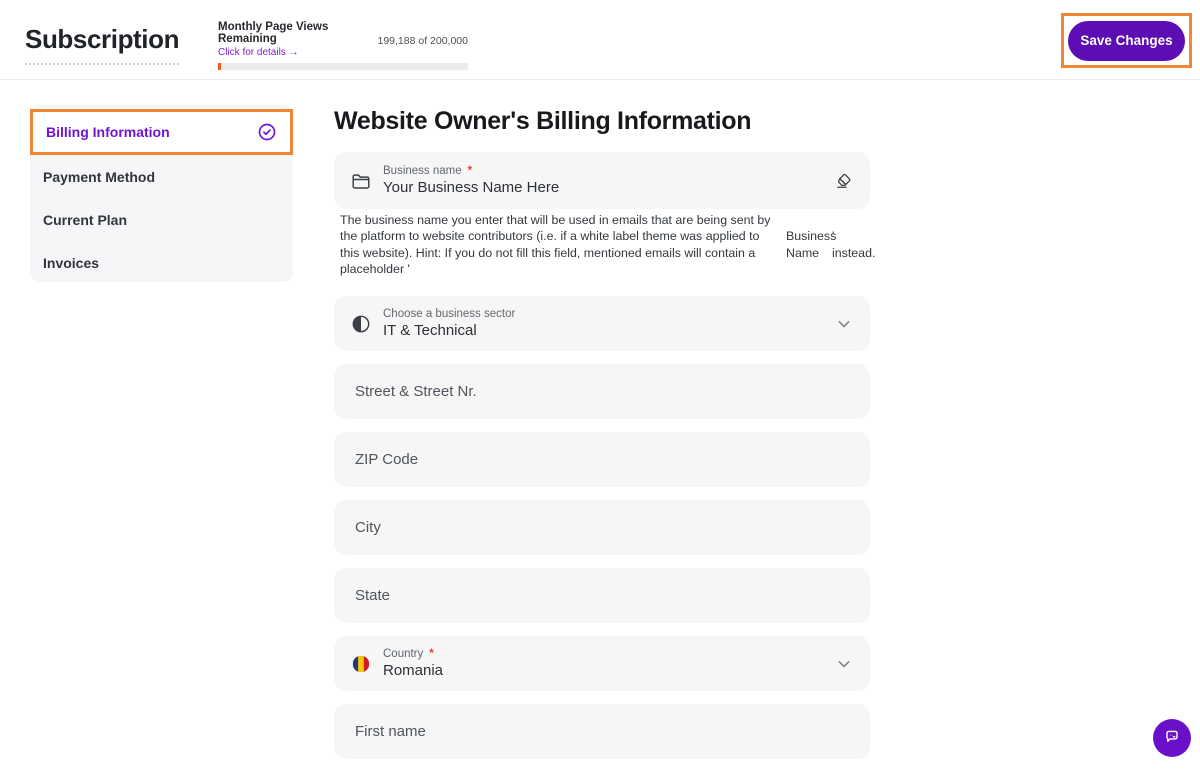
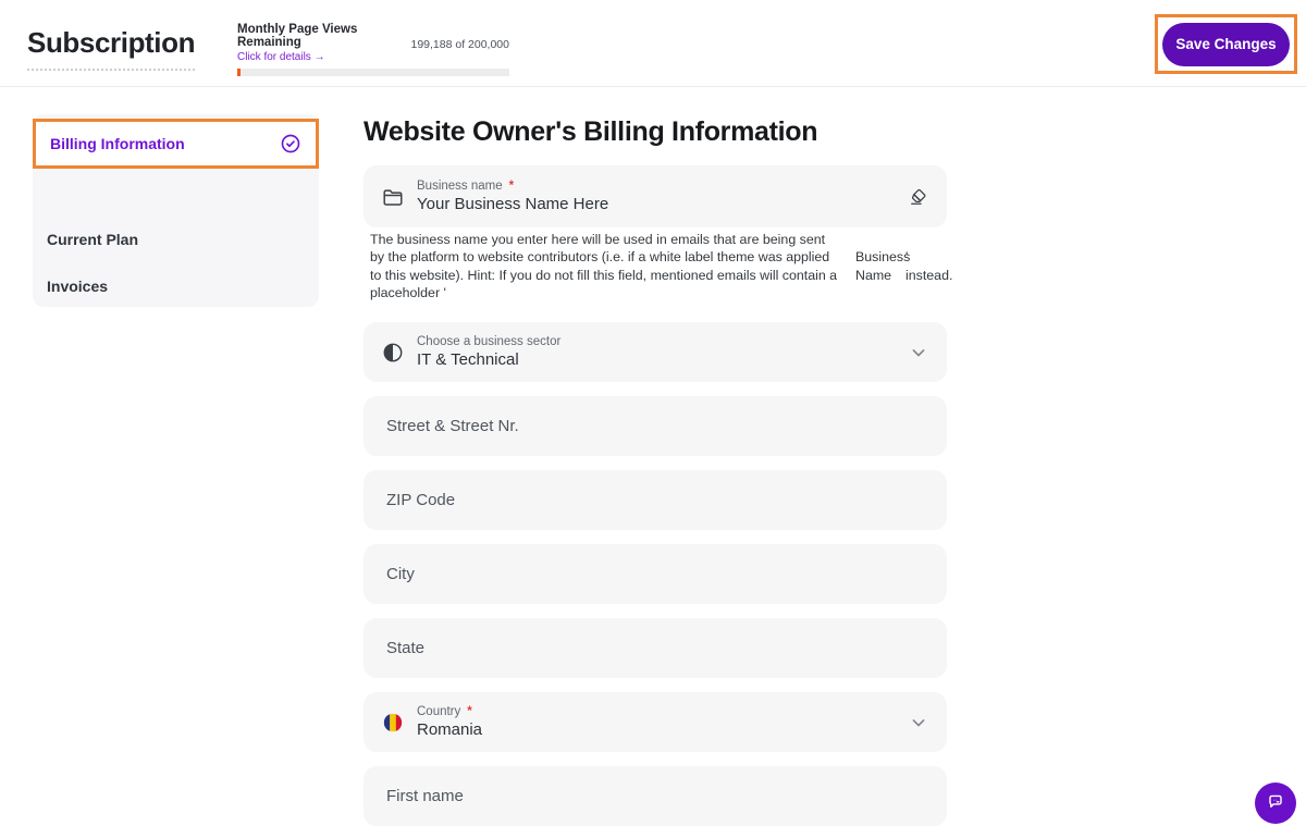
  Subscription
  Monthly Page Views Remaining
  199,188 of 200,000
  Click for details →
  Save Changes
  Billing Information
- Payment Method
  Current Plan
  Invoices
  Website Owner's Billing Information
  Business name
  *
  Your Business Name Here
- The business name you enter that will be used in emails that are being sent by the platform to website contributors (i.e. if a white label theme was applied to this website). Hint: If you do not fill this field, mentioned emails will contain a placeholder '
+ The business name you enter here will be used in emails that are being sent by the platform to website contributors (i.e. if a white label theme was applied to this website). Hint: If you do not fill this field, mentioned emails will contain a placeholder '
  Busines
  '
  Name
  instead.
  Choose a business sector
  IT & Technical
  Street & Street Nr.
  ZIP Code
  City
  State
  Country
  *
  Romania
  First name
